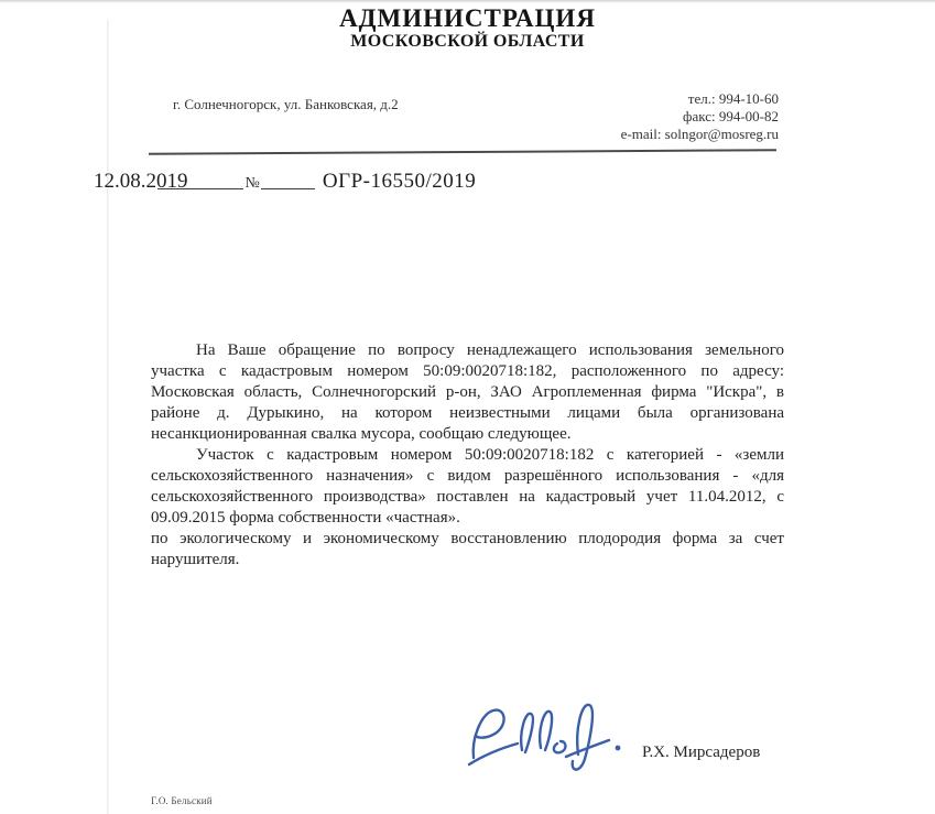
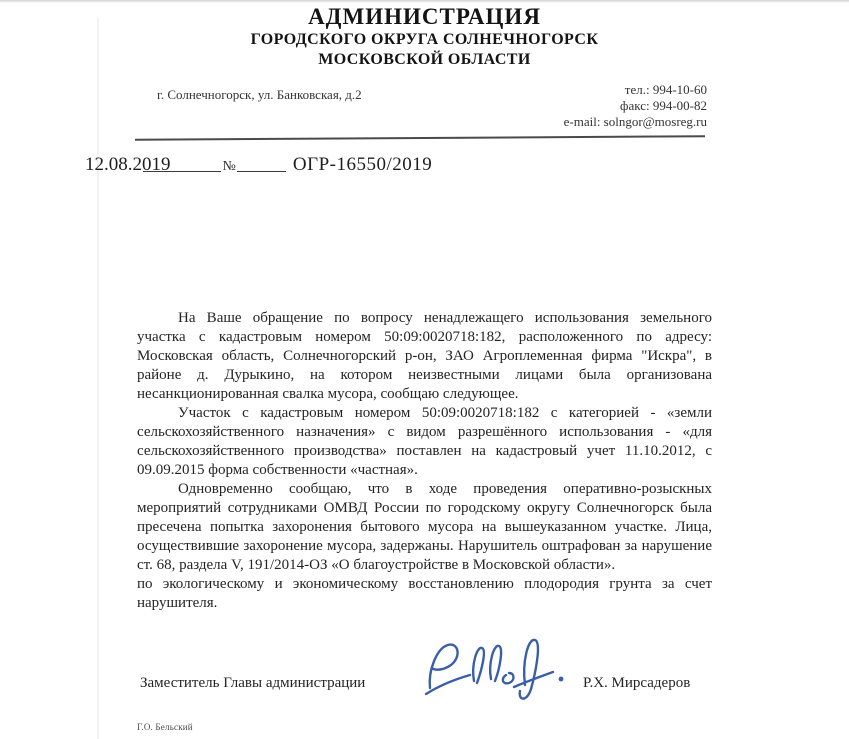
  АДМИНИСТРАЦИЯ
+ ГОРОДСКОГО ОКРУГА СОЛНЕЧНОГОРСК
  МОСКОВСКОЙ ОБЛАСТИ
  г. Солнечногорск, ул. Банковская, д.2
  тел.: 994-10-60
  факс: 994-00-82
  e-mail: solngor@mosreg.ru
  12.08.2019 № ОГР-16550/2019
  На Ваше обращение по вопросу ненадлежащего использования земельного участка с кадастровым номером 50:09:0020718:182, расположенного по адресу: Московская область, Солнечногорский р-он, ЗАО Агроплеменная фирма "Искра", в районе д. Дурыкино, на котором неизвестными лицами была организована несанкционированная свалка мусора, сообщаю следующее.
- Участок с кадастровым номером 50:09:0020718:182 с категорией - «земли сельскохозяйственного назначения» с видом разрешённого использования - «для сельскохозяйственного производства» поставлен на кадастровый учет 11.04.2012, с 09.09.2015 форма собственности «частная».
+ Участок с кадастровым номером 50:09:0020718:182 с категорией - «земли сельскохозяйственного назначения» с видом разрешённого использования - «для сельскохозяйственного производства» поставлен на кадастровый учет 11.10.2012, с 09.09.2015 форма собственности «частная».
+ Одновременно сообщаю, что в ходе проведения оперативно-розыскных мероприятий сотрудниками ОМВД России по городскому округу Солнечногорск была пресечена попытка захоронения бытового мусора на вышеуказанном участке. Лица, осуществившие захоронение мусора, задержаны. Нарушитель оштрафован за нарушение ст. 68, раздела V, 191/2014-ОЗ «О благоустройстве в Московской области».
- по экологическому и экономическому восстановлению плодородия форма за счет нарушителя.
+ по экологическому и экономическому восстановлению плодородия грунта за счет нарушителя.
+ Заместитель Главы администрации
  Р.Х. Мирсадеров
  Г.О. Бельский
